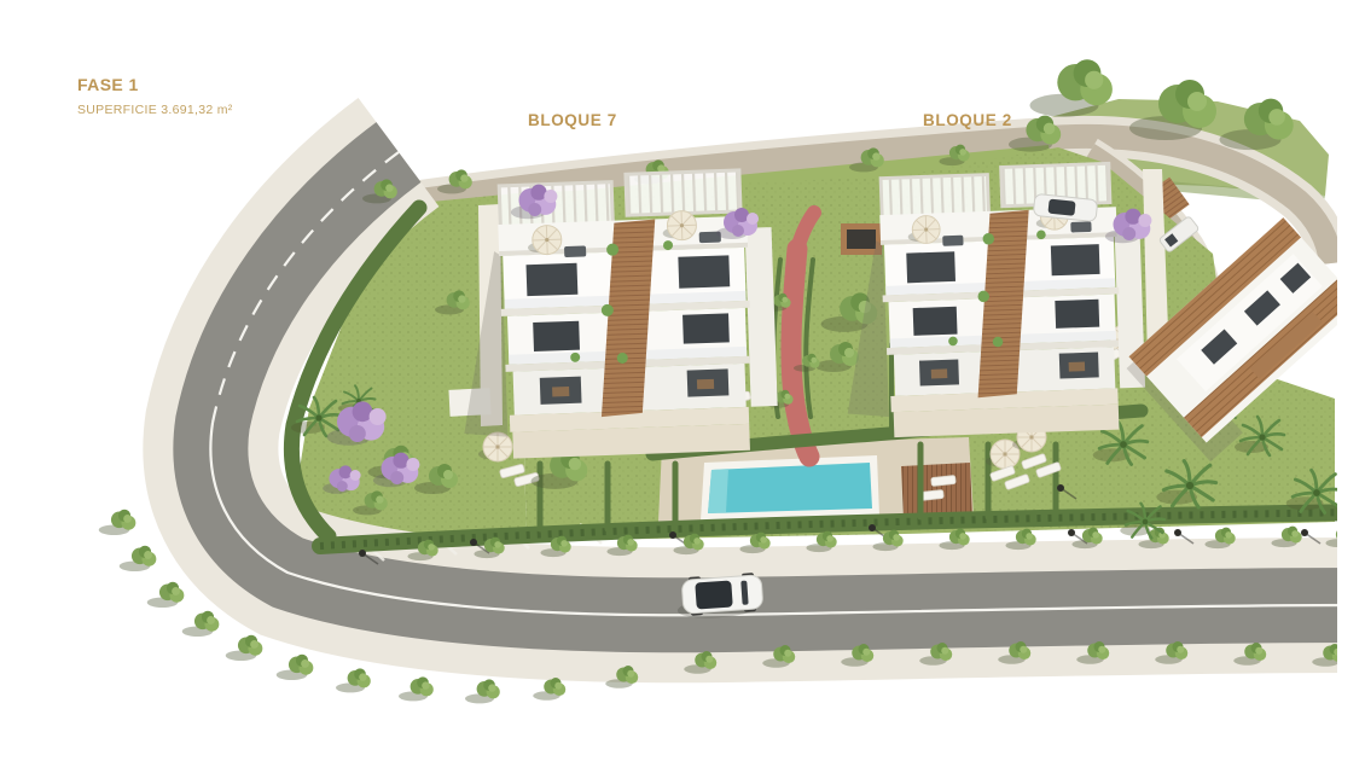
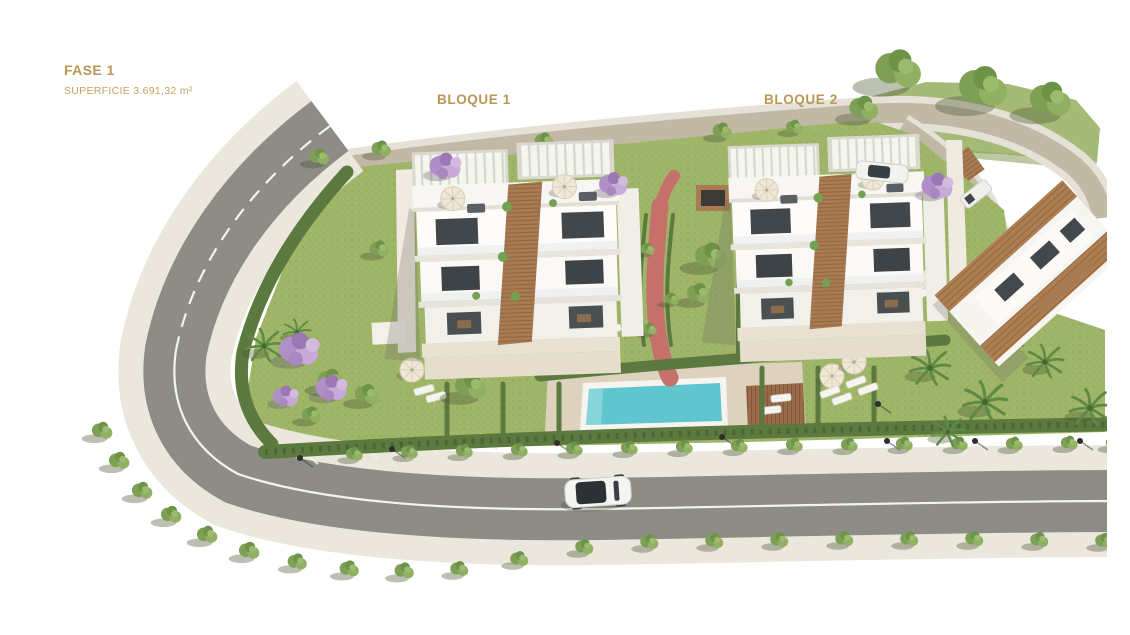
  FASE 1
  SUPERFICIE 3.691,32 m²
- BLOQUE 7
+ BLOQUE 1
  BLOQUE 2
